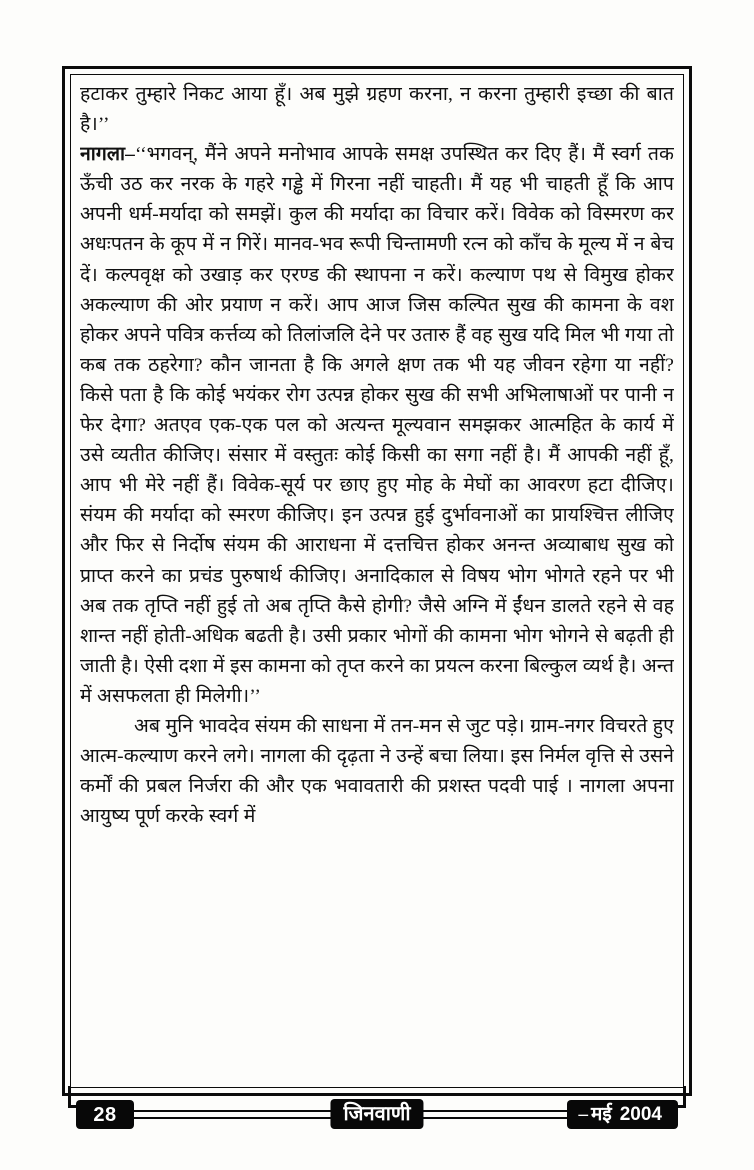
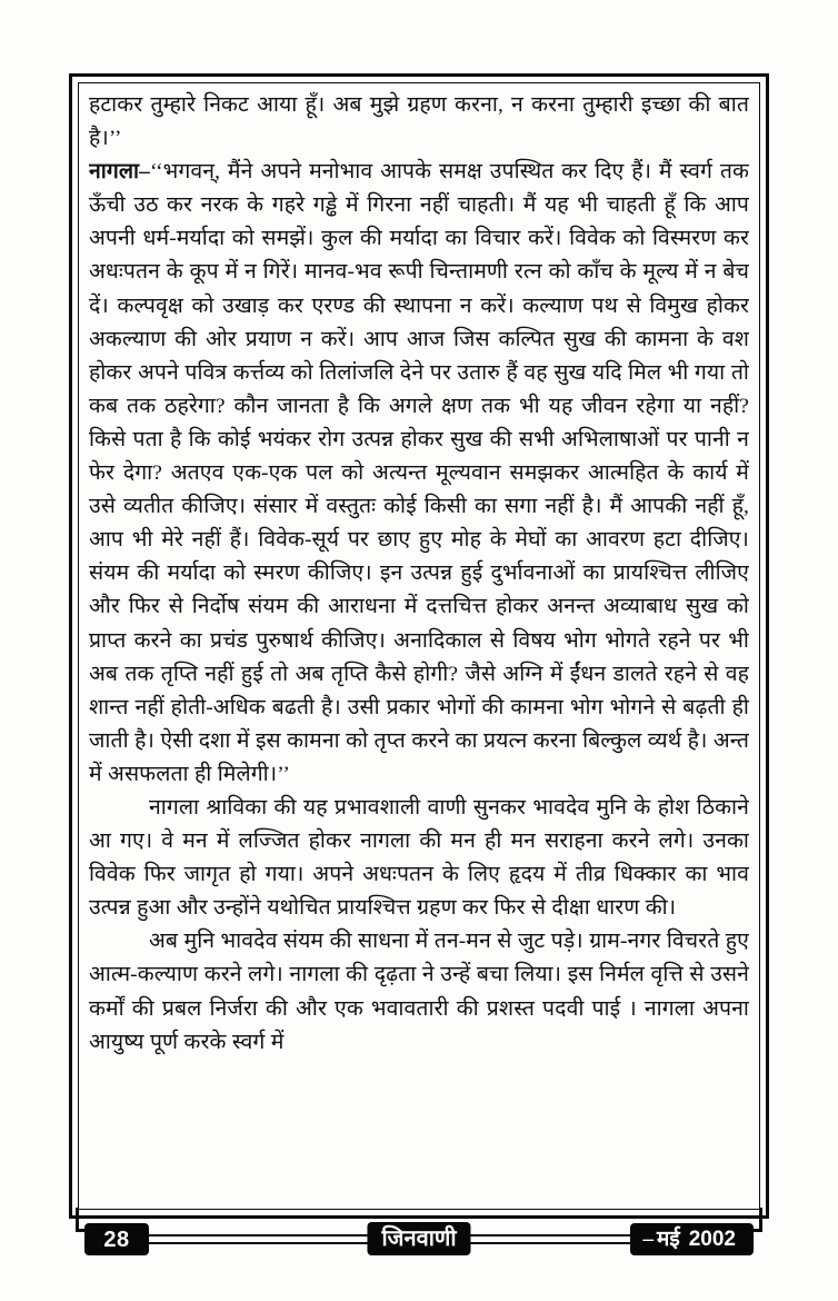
  हटाकर तुम्हारे निकट आया हूँ। अब मुझे ग्रहण करना, न करना तुम्हारी इच्छा की बात है।’’
  नागला–‘‘भगवन्, मैंने अपने मनोभाव आपके समक्ष उपस्थित कर दिए हैं। मैं स्वर्ग तक ऊँची उठ कर नरक के गहरे गड्ढे में गिरना नहीं चाहती। मैं यह भी चाहती हूँ कि आप अपनी धर्म-मर्यादा को समझें। कुल की मर्यादा का विचार करें। विवेक को विस्मरण कर अधःपतन के कूप में न गिरें। मानव-भव रूपी चिन्तामणी रत्न को काँच के मूल्य में न बेच दें। कल्पवृक्ष को उखाड़ कर एरण्ड की स्थापना न करें। कल्याण पथ से विमुख होकर अकल्याण की ओर प्रयाण न करें। आप आज जिस कल्पित सुख की कामना के वश होकर अपने पवित्र कर्त्तव्य को तिलांजलि देने पर उतारु हैं वह सुख यदि मिल भी गया तो कब तक ठहरेगा? कौन जानता है कि अगले क्षण तक भी यह जीवन रहेगा या नहीं? किसे पता है कि कोई भयंकर रोग उत्पन्न होकर सुख की सभी अभिलाषाओं पर पानी न फेर देगा? अतएव एक-एक पल को अत्यन्त मूल्यवान समझकर आत्महित के कार्य में उसे व्यतीत कीजिए। संसार में वस्तुतः कोई किसी का सगा नहीं है। मैं आपकी नहीं हूँ, आप भी मेरे नहीं हैं। विवेक-सूर्य पर छाए हुए मोह के मेघों का आवरण हटा दीजिए। संयम की मर्यादा को स्मरण कीजिए। इन उत्पन्न हुई दुर्भावनाओं का प्रायश्चित्त लीजिए और फिर से निर्दोष संयम की आराधना में दत्तचित्त होकर अनन्त अव्याबाध सुख को प्राप्त करने का प्रचंड पुरुषार्थ कीजिए। अनादिकाल से विषय भोग भोगते रहने पर भी अब तक तृप्ति नहीं हुई तो अब तृप्ति कैसे होगी? जैसे अग्नि में ईंधन डालते रहने से वह शान्त नहीं होती-अधिक बढती है। उसी प्रकार भोगों की कामना भोग भोगने से बढ़ती ही जाती है। ऐसी दशा में इस कामना को तृप्त करने का प्रयत्न करना बिल्कुल व्यर्थ है। अन्त में असफलता ही मिलेगी।’’
+ नागला श्राविका की यह प्रभावशाली वाणी सुनकर भावदेव मुनि के होश ठिकाने आ गए। वे मन में लज्जित होकर नागला की मन ही मन सराहना करने लगे। उनका विवेक फिर जागृत हो गया। अपने अधःपतन के लिए हृदय में तीव्र धिक्कार का भाव उत्पन्न हुआ और उन्होंने यथोचित प्रायश्चित्त ग्रहण कर फिर से दीक्षा धारण की।
  अब मुनि भावदेव संयम की साधना में तन-मन से जुट पड़े। ग्राम-नगर विचरते हुए आत्म-कल्याण करने लगे। नागला की दृढ़ता ने उन्हें बचा लिया। इस निर्मल वृत्ति से उसने कर्मों की प्रबल निर्जरा की और एक भवावतारी की प्रशस्त पदवी पाई । नागला अपना आयुष्य पूर्ण करके स्वर्ग में
  28
  जिनवाणी
  –
  मई
- 2004
+ 2002
